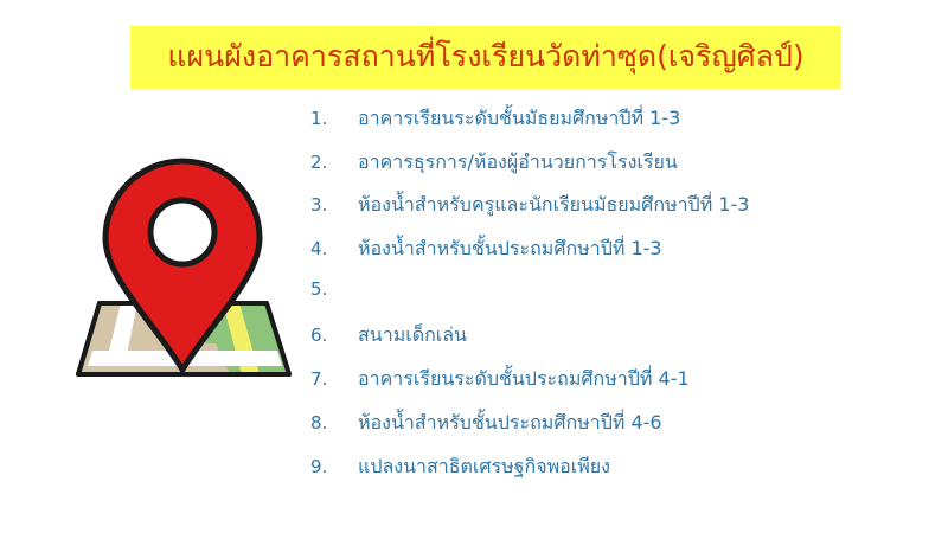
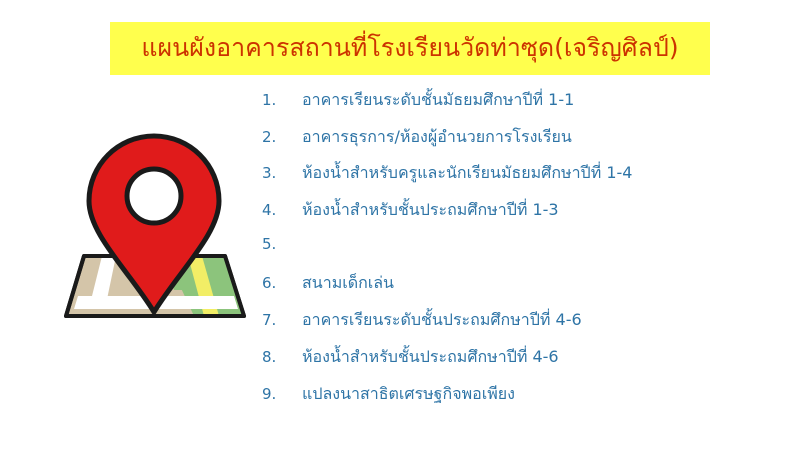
  แผนผังอาคารสถานที่โรงเรียนวัดท่าซุด(เจริญศิลป์)
  1.
- อาคารเรียนระดับชั้นมัธยมศึกษาปีที่ 1-3
+ อาคารเรียนระดับชั้นมัธยมศึกษาปีที่ 1-1
  2.
  อาคารธุรการ/ห้องผู้อำนวยการโรงเรียน
  3.
- ห้องน้ำสำหรับครูและนักเรียนมัธยมศึกษาปีที่ 1-3
+ ห้องน้ำสำหรับครูและนักเรียนมัธยมศึกษาปีที่ 1-4
  4.
  ห้องน้ำสำหรับชั้นประถมศึกษาปีที่ 1-3
  5.
  6.
  สนามเด็กเล่น
  7.
- อาคารเรียนระดับชั้นประถมศึกษาปีที่ 4-1
+ อาคารเรียนระดับชั้นประถมศึกษาปีที่ 4-6
  8.
  ห้องน้ำสำหรับชั้นประถมศึกษาปีที่ 4-6
  9.
  แปลงนาสาธิตเศรษฐกิจพอเพียง
